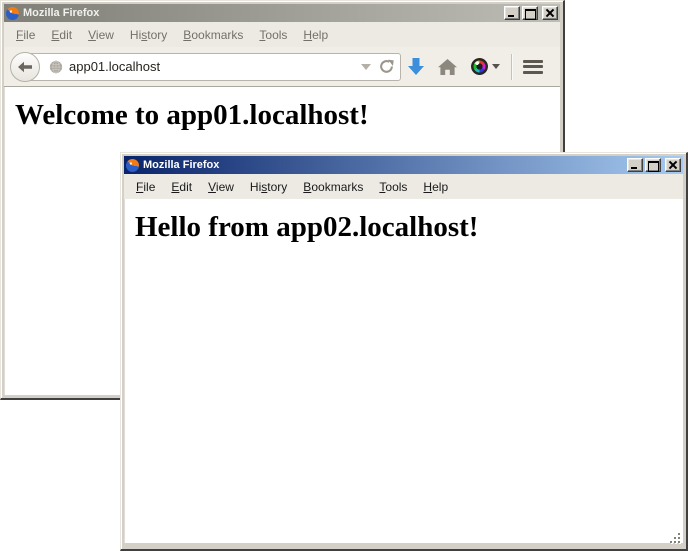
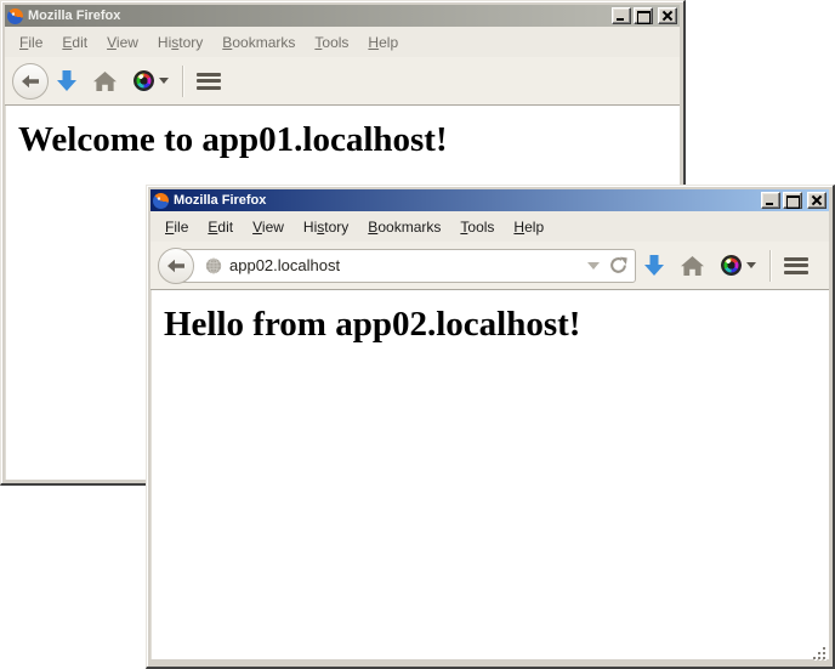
  Mozilla Firefox
  File
  Edit
  View
  History
  Bookmarks
  Tools
  Help
- app01.localhost
  Welcome to app01.localhost!
  Mozilla Firefox
  File
  Edit
  View
  History
  Bookmarks
  Tools
  Help
+ app02.localhost
  Hello from app02.localhost!
